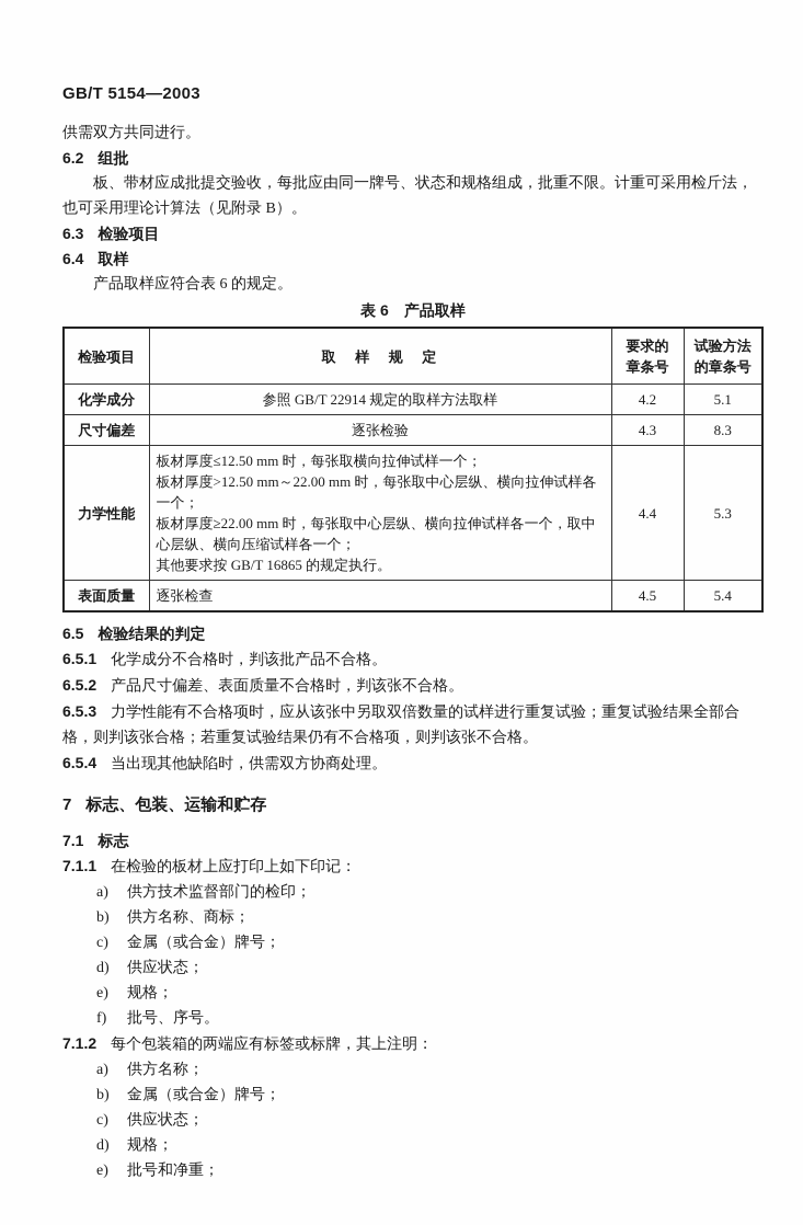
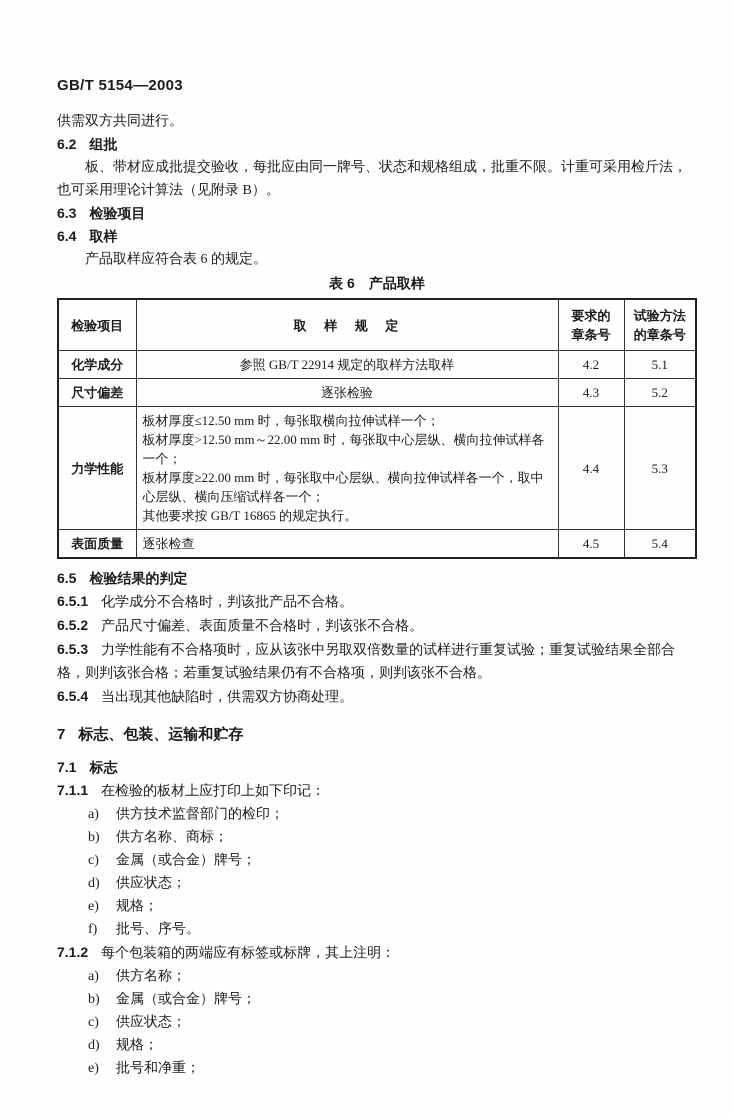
  GB/T 5154—2003
  供需双方共同进行。
  6.2 组批
  板、带材应成批提交验收，每批应由同一牌号、状态和规格组成，批重不限。计重可采用检斤法，也可采用理论计算法（见附录 B）。
  6.3 检验项目
  6.4 取样
  产品取样应符合表 6 的规定。
  表 6 产品取样
  检验项目	取 样 规 定	要求的 章条号	试验方法 的章条号
  化学成分	参照 GB/T 22914 规定的取样方法取样	4.2	5.1
- 尺寸偏差	逐张检验	4.3	8.3
+ 尺寸偏差	逐张检验	4.3	5.2
  力学性能	板材厚度≤12.50 mm 时，每张取横向拉伸试样一个； 板材厚度>12.50 mm～22.00 mm 时，每张取中心层纵、横向拉伸试样各一个； 板材厚度≥22.00 mm 时，每张取中心层纵、横向拉伸试样各一个，取中心层纵、横向压缩试样各一个； 其他要求按 GB/T 16865 的规定执行。	4.4	5.3
  表面质量	逐张检查	4.5	5.4
  6.5 检验结果的判定
  6.5.1 化学成分不合格时，判该批产品不合格。
  6.5.2 产品尺寸偏差、表面质量不合格时，判该张不合格。
  6.5.3 力学性能有不合格项时，应从该张中另取双倍数量的试样进行重复试验；重复试验结果全部合格，则判该张合格；若重复试验结果仍有不合格项，则判该张不合格。
  6.5.4 当出现其他缺陷时，供需双方协商处理。
  7 标志、包装、运输和贮存
  7.1 标志
  7.1.1 在检验的板材上应打印上如下印记：
  a) 供方技术监督部门的检印；
  b) 供方名称、商标；
  c) 金属（或合金）牌号；
  d) 供应状态；
  e) 规格；
  f) 批号、序号。
  7.1.2 每个包装箱的两端应有标签或标牌，其上注明：
  a) 供方名称；
  b) 金属（或合金）牌号；
  c) 供应状态；
  d) 规格；
  e) 批号和净重；
